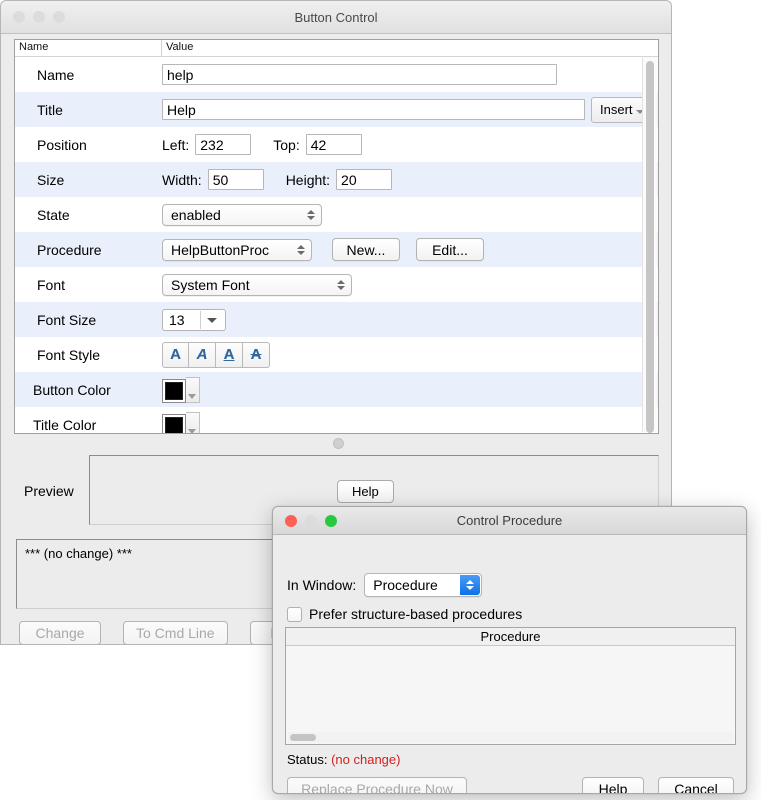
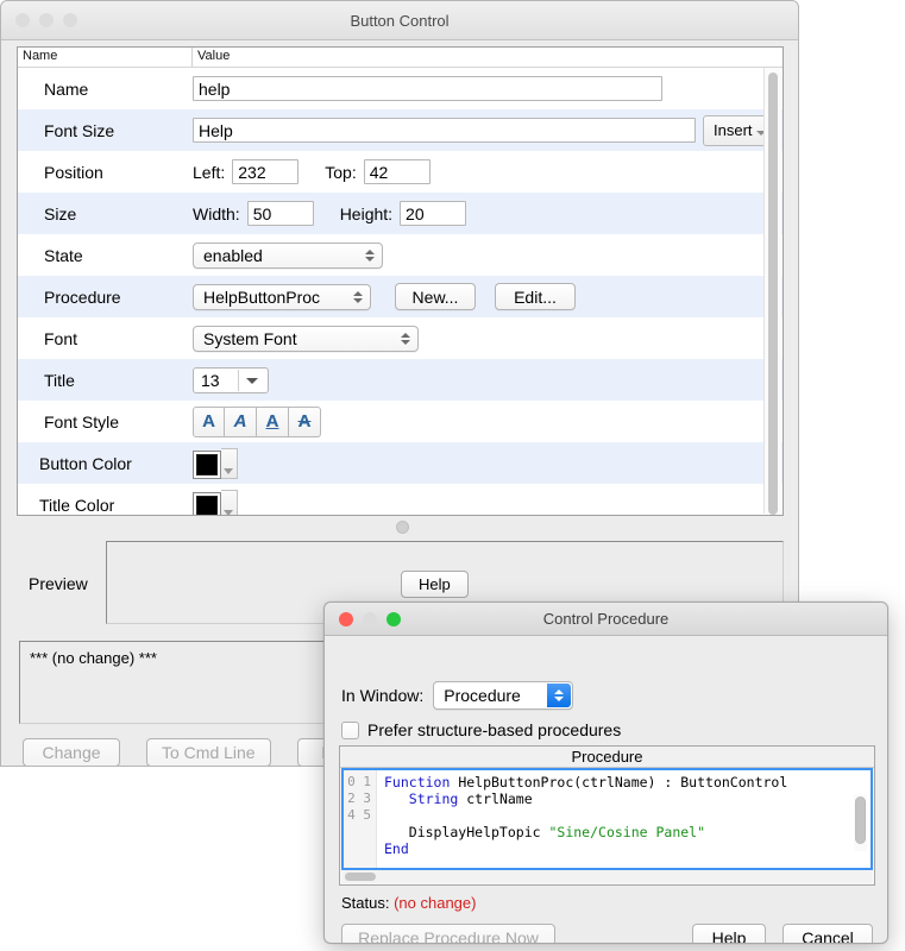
  Button Control
  Name
  Value
  Name
  help
- Title
+ Font Size
  Help
  Insert
  Position
  Left:
  232
  Top:
  42
  Size
  Width:
  50
  Height:
  20
  State
  enabled
  Procedure
  HelpButtonProc
  New...
  Edit...
  Font
  System Font
- Font Size
+ Title
  13
  Font Style
  A
  A
  A
  A
  Button Color
  Title Color
  Preview
  Help
  *** (no change) ***
  Change
  To Cmd Line
  Control Procedure
  In Window:
  Procedure
  Prefer structure-based procedures
  Procedure
+ 0 1 2 3 4 5
+ Function HelpButtonProc(ctrlName) : ButtonControl
+ String ctrlName
+ DisplayHelpTopic "Sine/Cosine Panel" End
  Status: (no change)
  Replace Procedure Now
  Help
  Cancel
